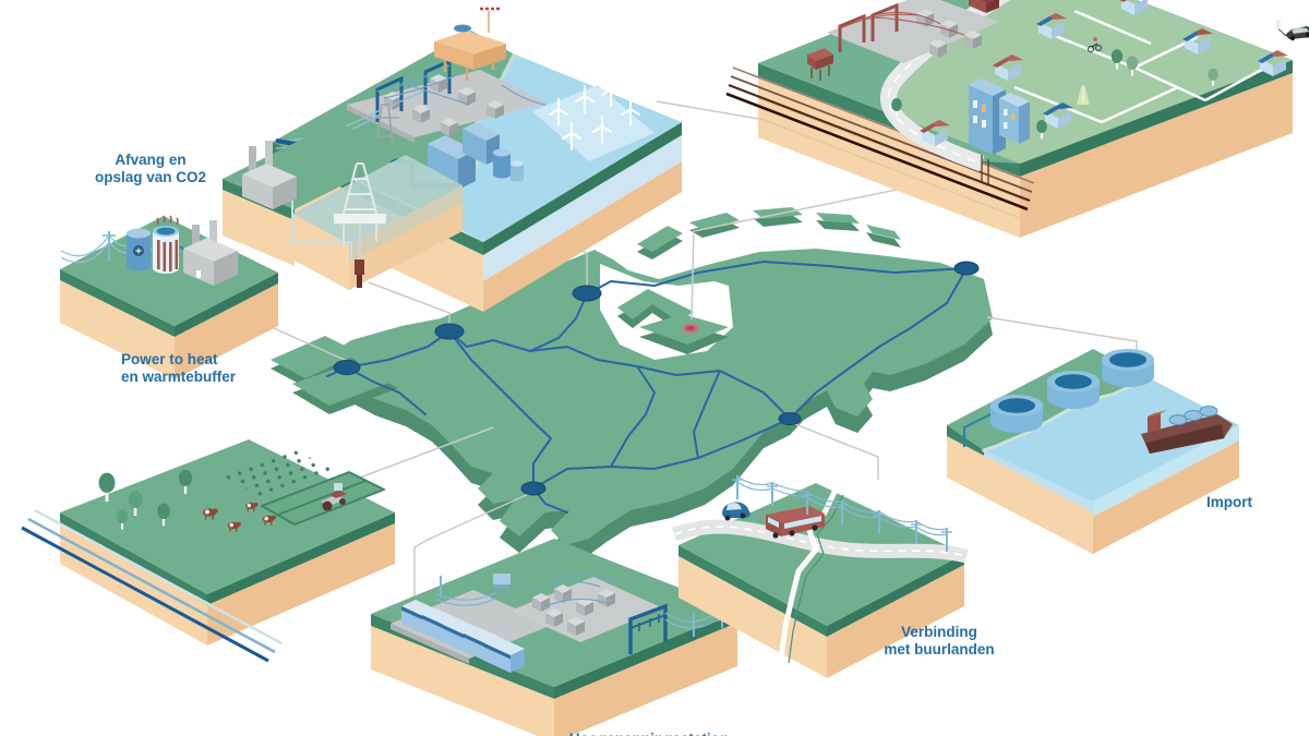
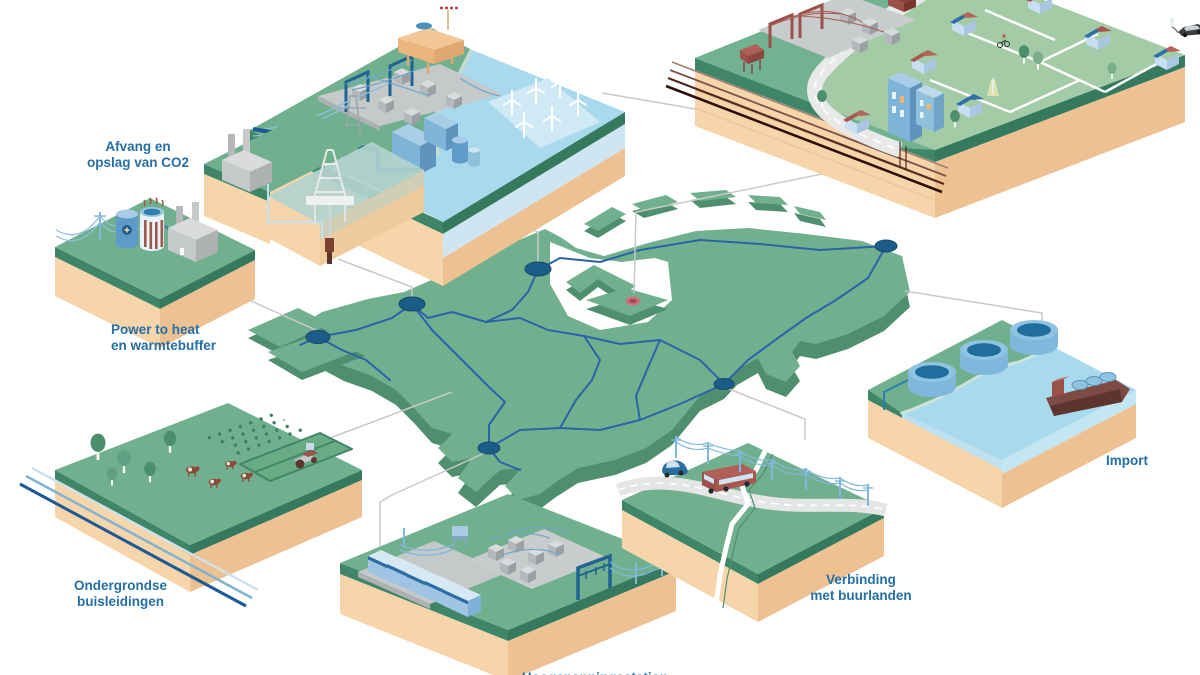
  Afvang en
  opslag van CO2
  Power to heat
  en warmtebuffer
+ Ondergrondse
+ buisleidingen
  Verbinding
  met buurlanden
  Import
